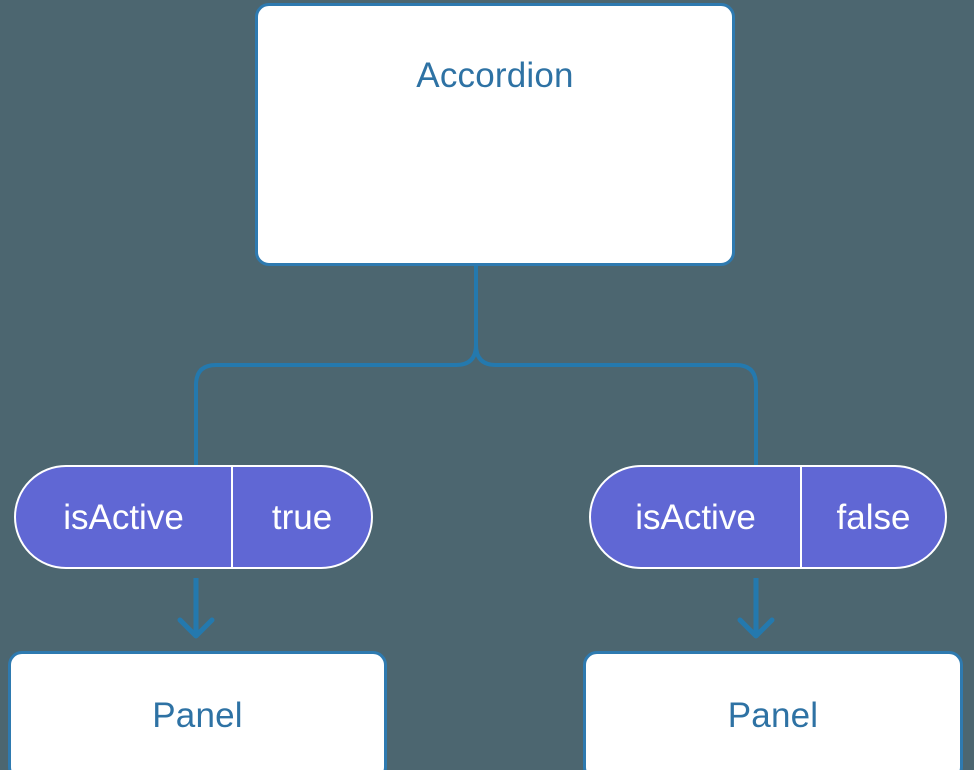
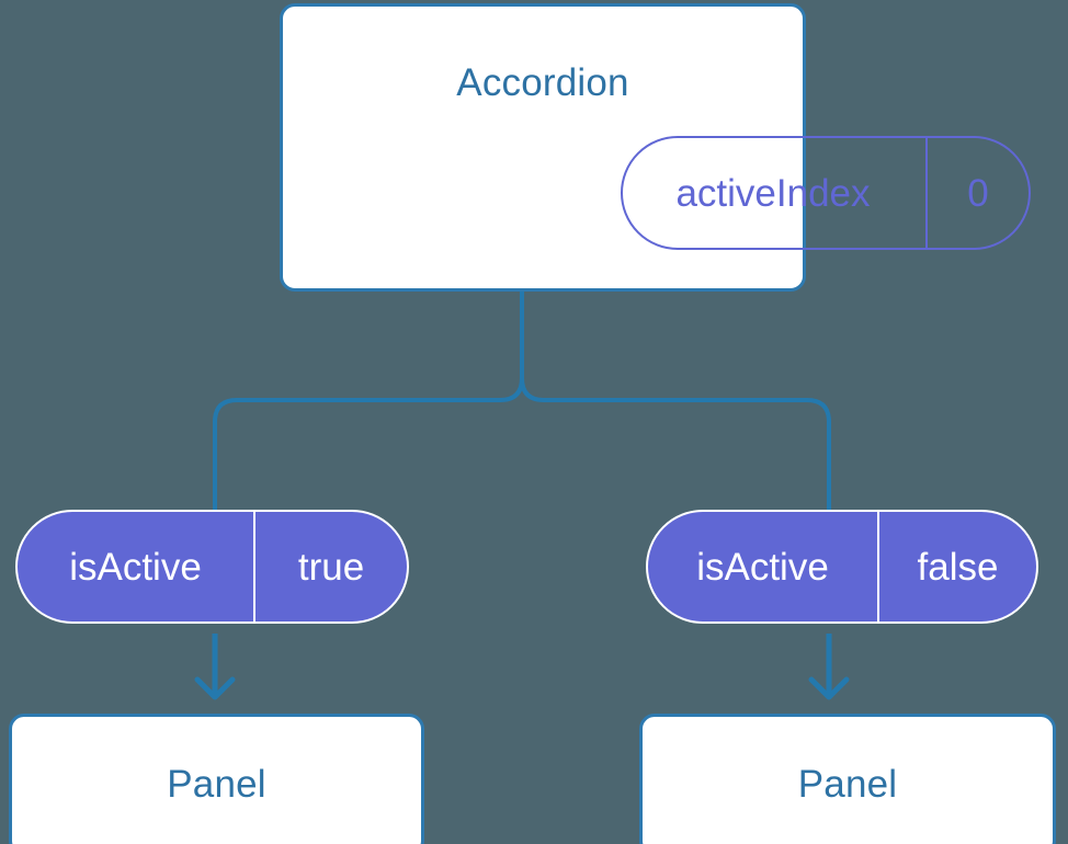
  Accordion
+ activeIndex
+ 0
  isActive
  true
  isActive
  false
  Panel
  Panel
